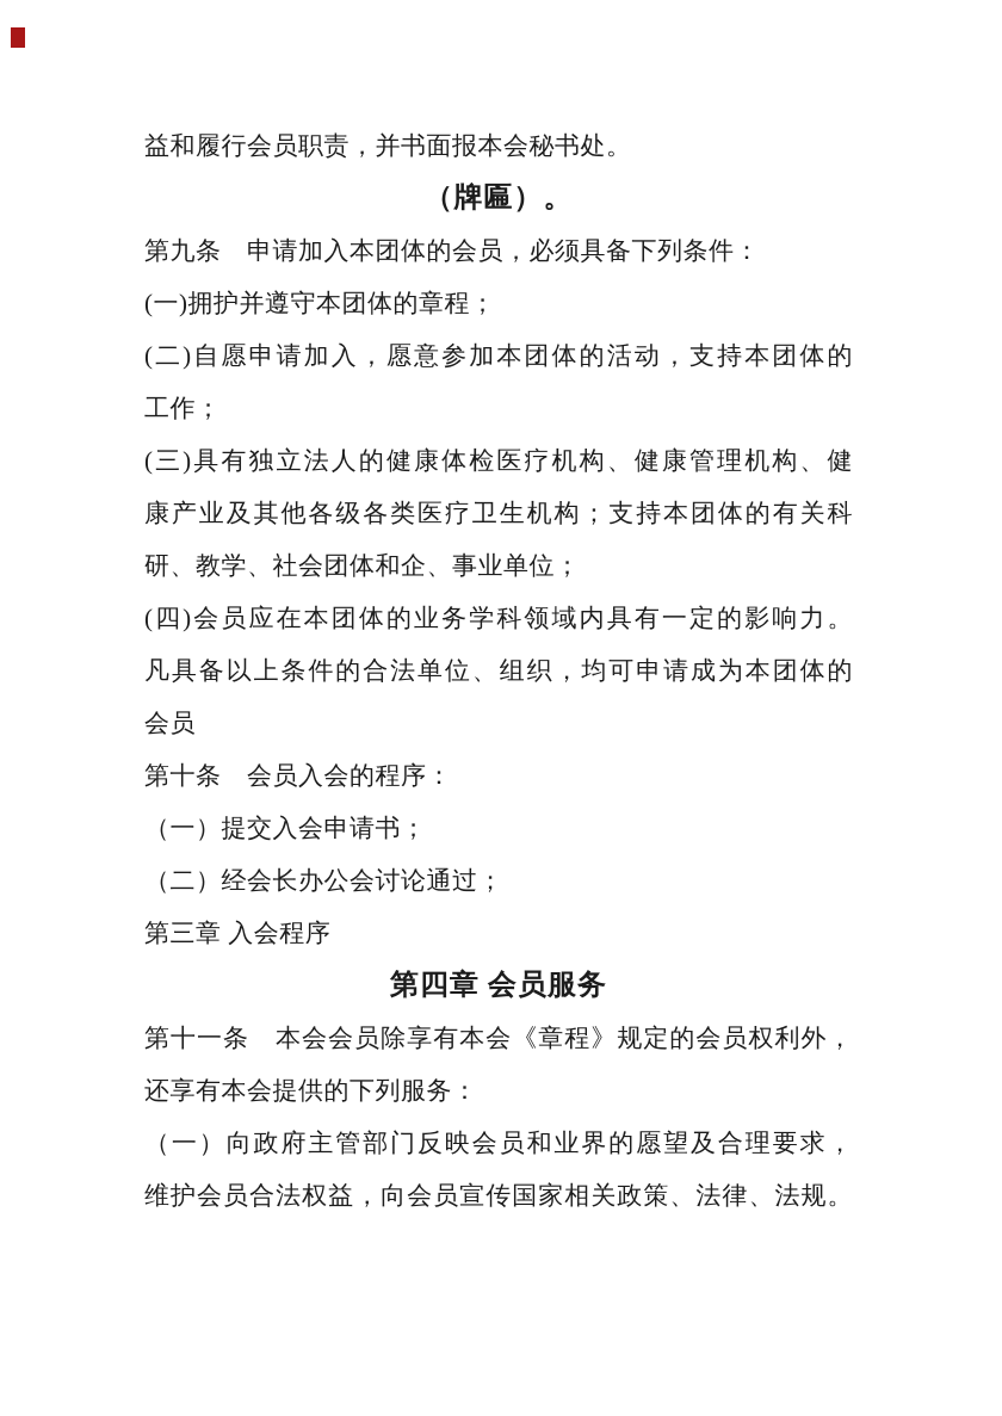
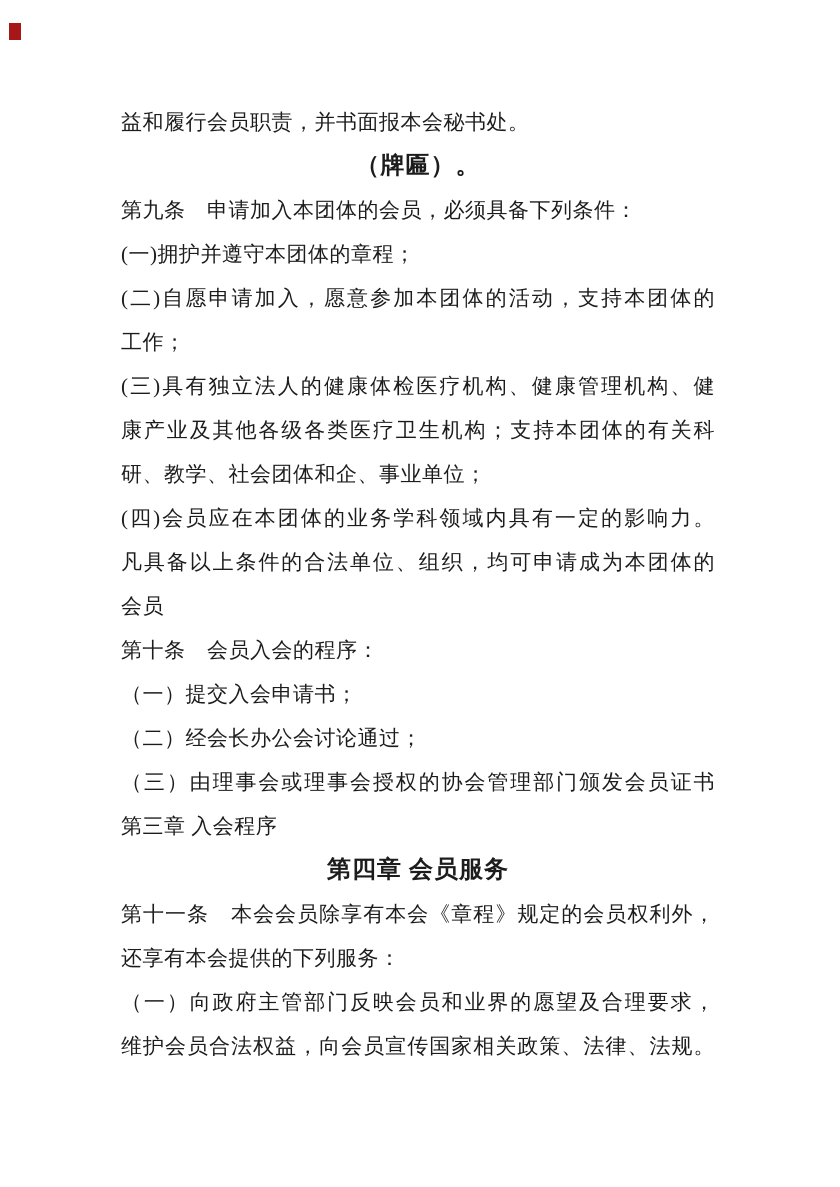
  益和履行会员职责，并书面报本会秘书处。
  （牌匾）。
  第九条 申请加入本团体的会员，必须具备下列条件：
  (一)拥护并遵守本团体的章程；
  (二)自愿申请加入，愿意参加本团体的活动，支持本团体的
  工作；
  (三)具有独立法人的健康体检医疗机构、健康管理机构、健
  康产业及其他各级各类医疗卫生机构；支持本团体的有关科
  研、教学、社会团体和企、事业单位；
  (四)会员应在本团体的业务学科领域内具有一定的影响力。
  凡具备以上条件的合法单位、组织，均可申请成为本团体的
  会员
  第十条 会员入会的程序：
  （一）提交入会申请书；
  （二）经会长办公会讨论通过；
+ （三）由理事会或理事会授权的协会管理部门颁发会员证书
  第三章 入会程序
  第四章 会员服务
  第十一条 本会会员除享有本会《章程》规定的会员权利外，
  还享有本会提供的下列服务：
  （一）向政府主管部门反映会员和业界的愿望及合理要求，
  维护会员合法权益，向会员宣传国家相关政策、法律、法规。
